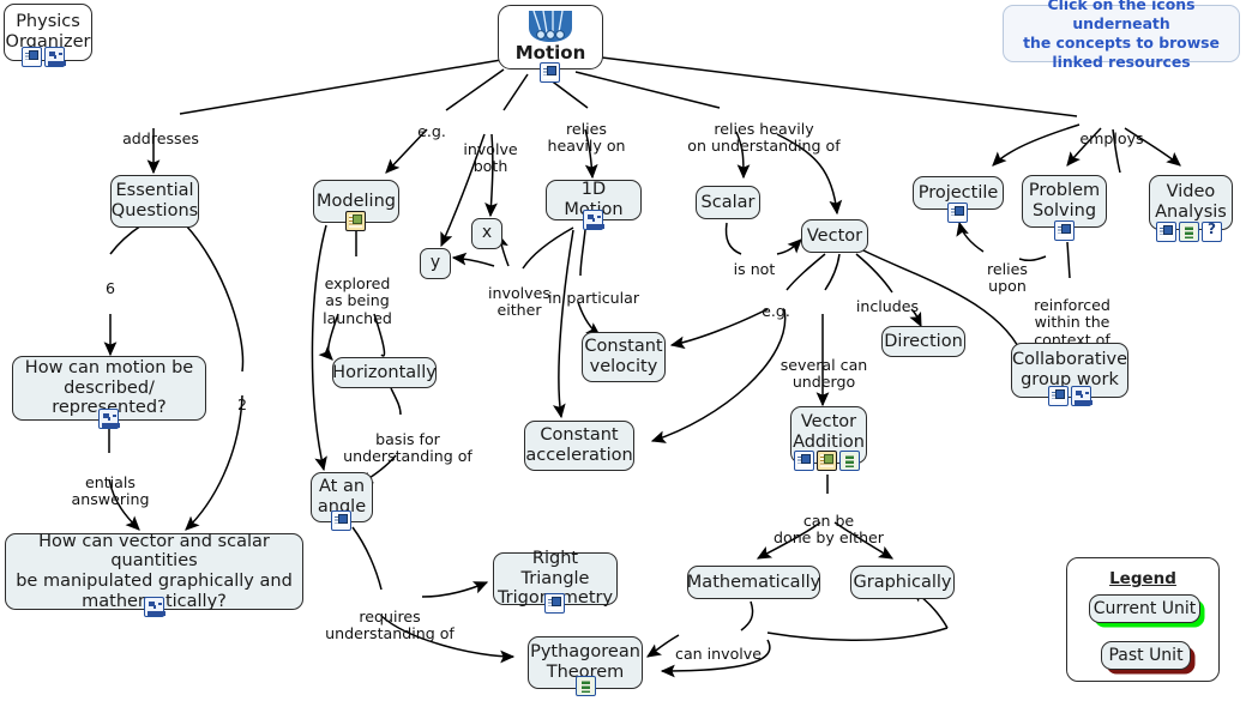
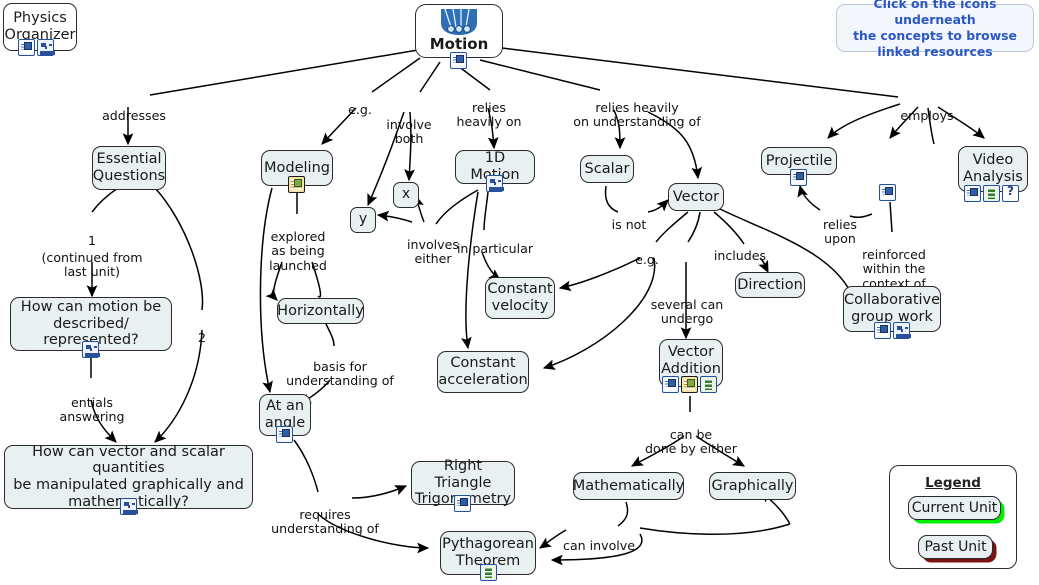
  Physics
  Organizer
  Click on the icons underneath
  the concepts to browse
  linked resources
  Motion
  Essential
  Questions
  How can motion be
  described/ reprented?
  How can vector and scalar quantities
  be manipulated graphically and
  mathetically?
  Modeling
  y
  x
  Horizontally
  At an
  angle
  Scalar
  Vector
  Constant
  velocity
  Constant
  acceleration
  Direction
  Vector
  Addition
  Mathematically
  Graphically
  Right Triangle
  Trigometry
  Pythagorean
  Theorem
  Projectile
- Problem
- Solving
  Video
  Analysis
  Collaborative
  group work
  addresses
  e.g.
  involve
  both
  relies
  heavily on
  relies heavily
  on understanding of
  employs
- 6
+ 1
+ (continued from
+ last unit)
  2
  entials
  answering
  explored
  as being
  launched
  basis for
  understanding of
  involves
  either
  in particular
  is not
  e.g.
  includes
  several can
  undergo
  can be
  done by either
  requires
  understanding of
  can involve
  relies
  upon
  reinforced
  within the
  context of
  Legend
  Current Unit
  Past Unit
